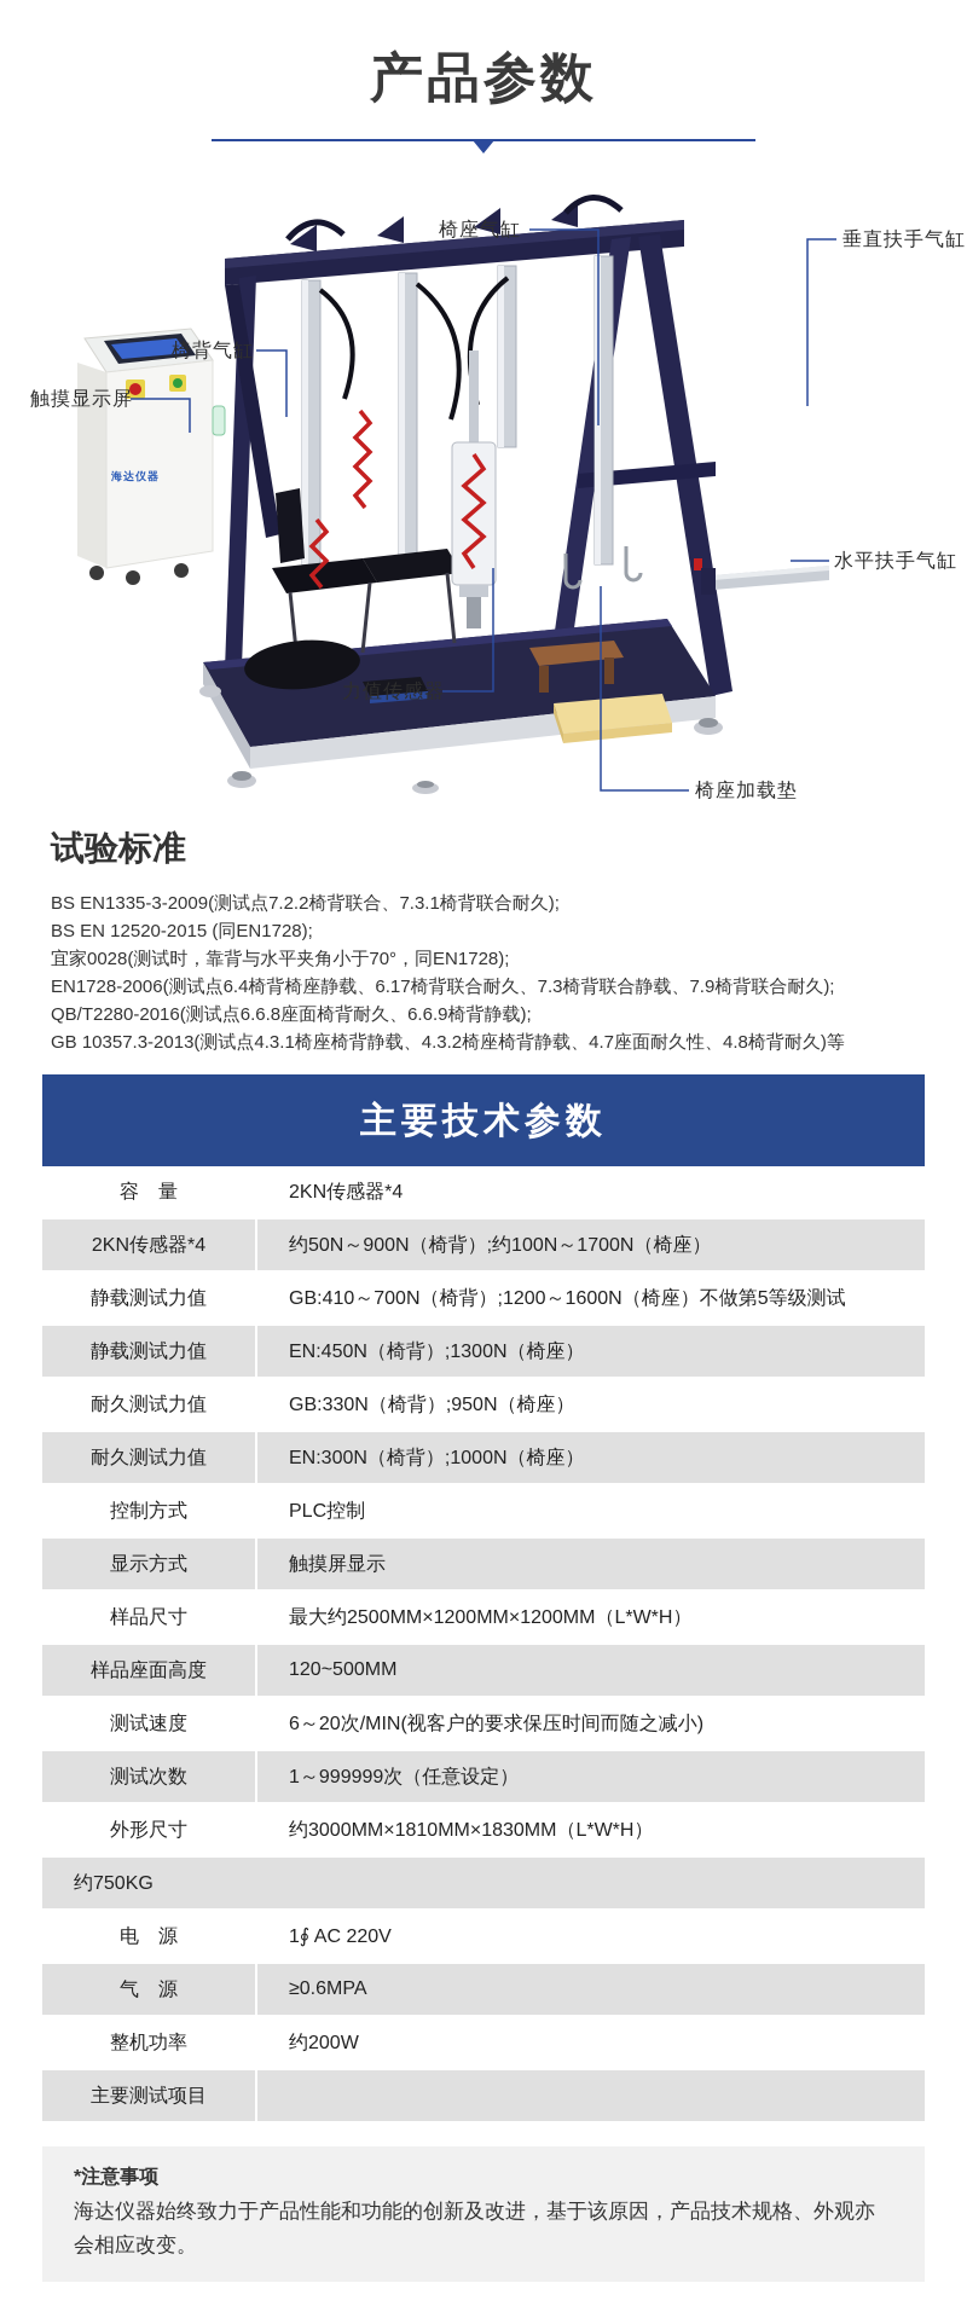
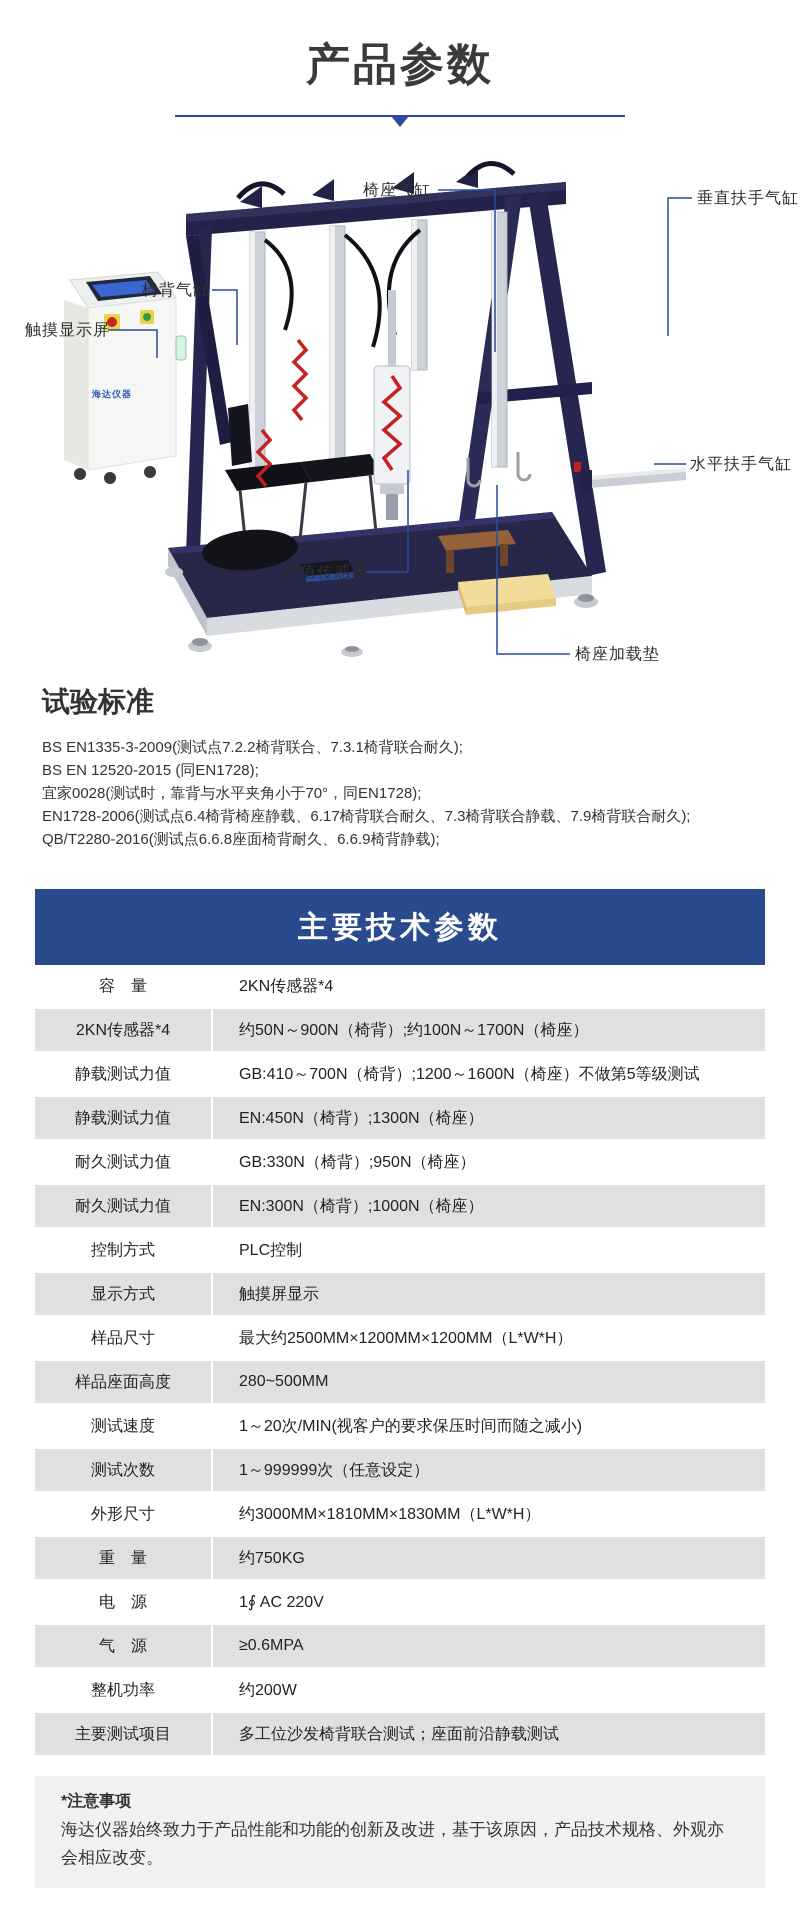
  产品参数
  椅座气缸
  垂直扶手气缸
  椅背气缸
  触摸显示屏
  水平扶手气缸
  力值传感器
  椅座加载垫
  海达仪器
  试验标准
  BS EN1335-3-2009(测试点7.2.2椅背联合、7.3.1椅背联合耐久);
  BS EN 12520-2015 (同EN1728);
  宜家0028(测试时，靠背与水平夹角小于70°，同EN1728);
  EN1728-2006(测试点6.4椅背椅座静载、6.17椅背联合耐久、7.3椅背联合静载、7.9椅背联合耐久);
  QB/T2280-2016(测试点6.6.8座面椅背耐久、6.6.9椅背静载);
- GB 10357.3-2013(测试点4.3.1椅座椅背静载、4.3.2椅座椅背静载、4.7座面耐久性、4.8椅背耐久)等
  主要技术参数
  容 量
  2KN传感器*4
  2KN传感器*4
  约50N～900N（椅背）;约100N～1700N（椅座）
  静载测试力值
  GB:410～700N（椅背）;1200～1600N（椅座）不做第5等级测试
  静载测试力值
  EN:450N（椅背）;1300N（椅座）
  耐久测试力值
  GB:330N（椅背）;950N（椅座）
  耐久测试力值
  EN:300N（椅背）;1000N（椅座）
  控制方式
  PLC控制
  显示方式
  触摸屏显示
  样品尺寸
  最大约2500MM×1200MM×1200MM（L*W*H）
  样品座面高度
- 120~500MM
+ 280~500MM
  测试速度
- 6～20次/MIN(视客户的要求保压时间而随之减小)
+ 1～20次/MIN(视客户的要求保压时间而随之减小)
  测试次数
  1～999999次（任意设定）
  外形尺寸
  约3000MM×1810MM×1830MM（L*W*H）
+ 重 量
  约750KG
  电 源
  1∮ AC 220V
  气 源
  ≥0.6MPA
  整机功率
  约200W
  主要测试项目
+ 多工位沙发椅背联合测试；座面前沿静载测试
  *注意事项
  海达仪器始终致力于产品性能和功能的创新及改进，基于该原因，产品技术规格、外观亦会相应改变。
